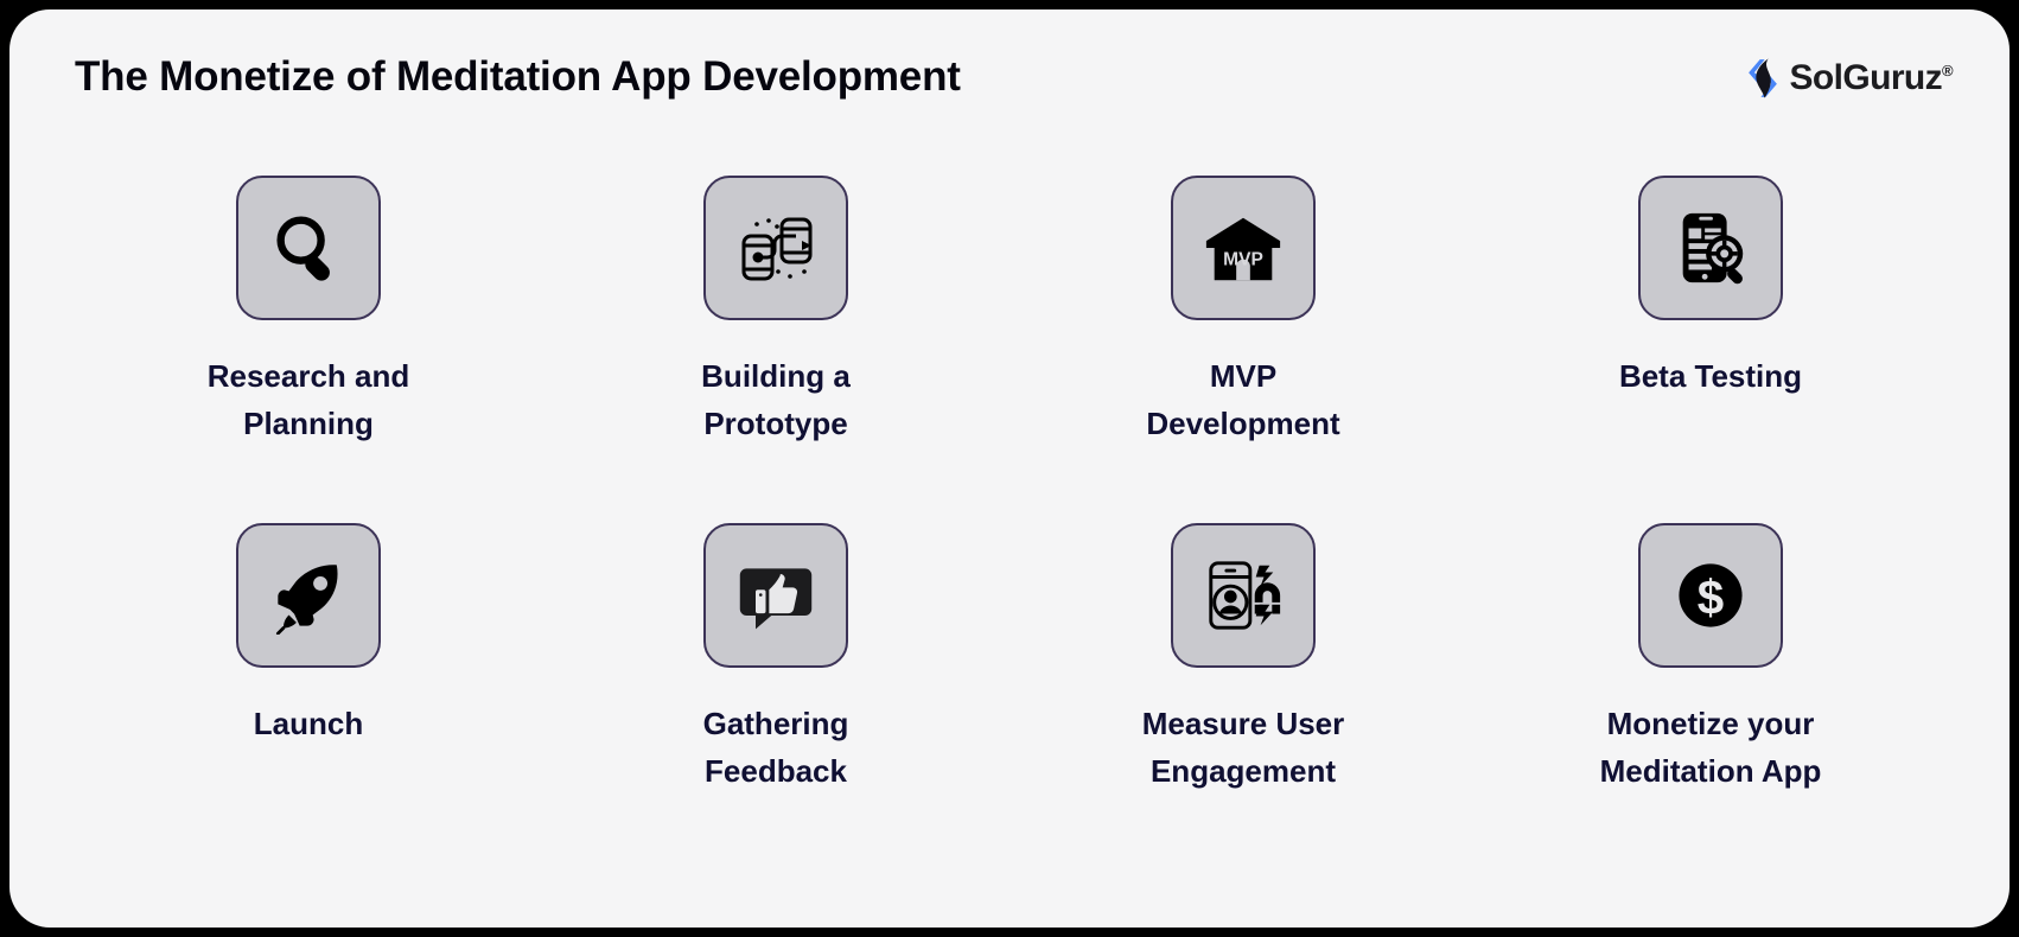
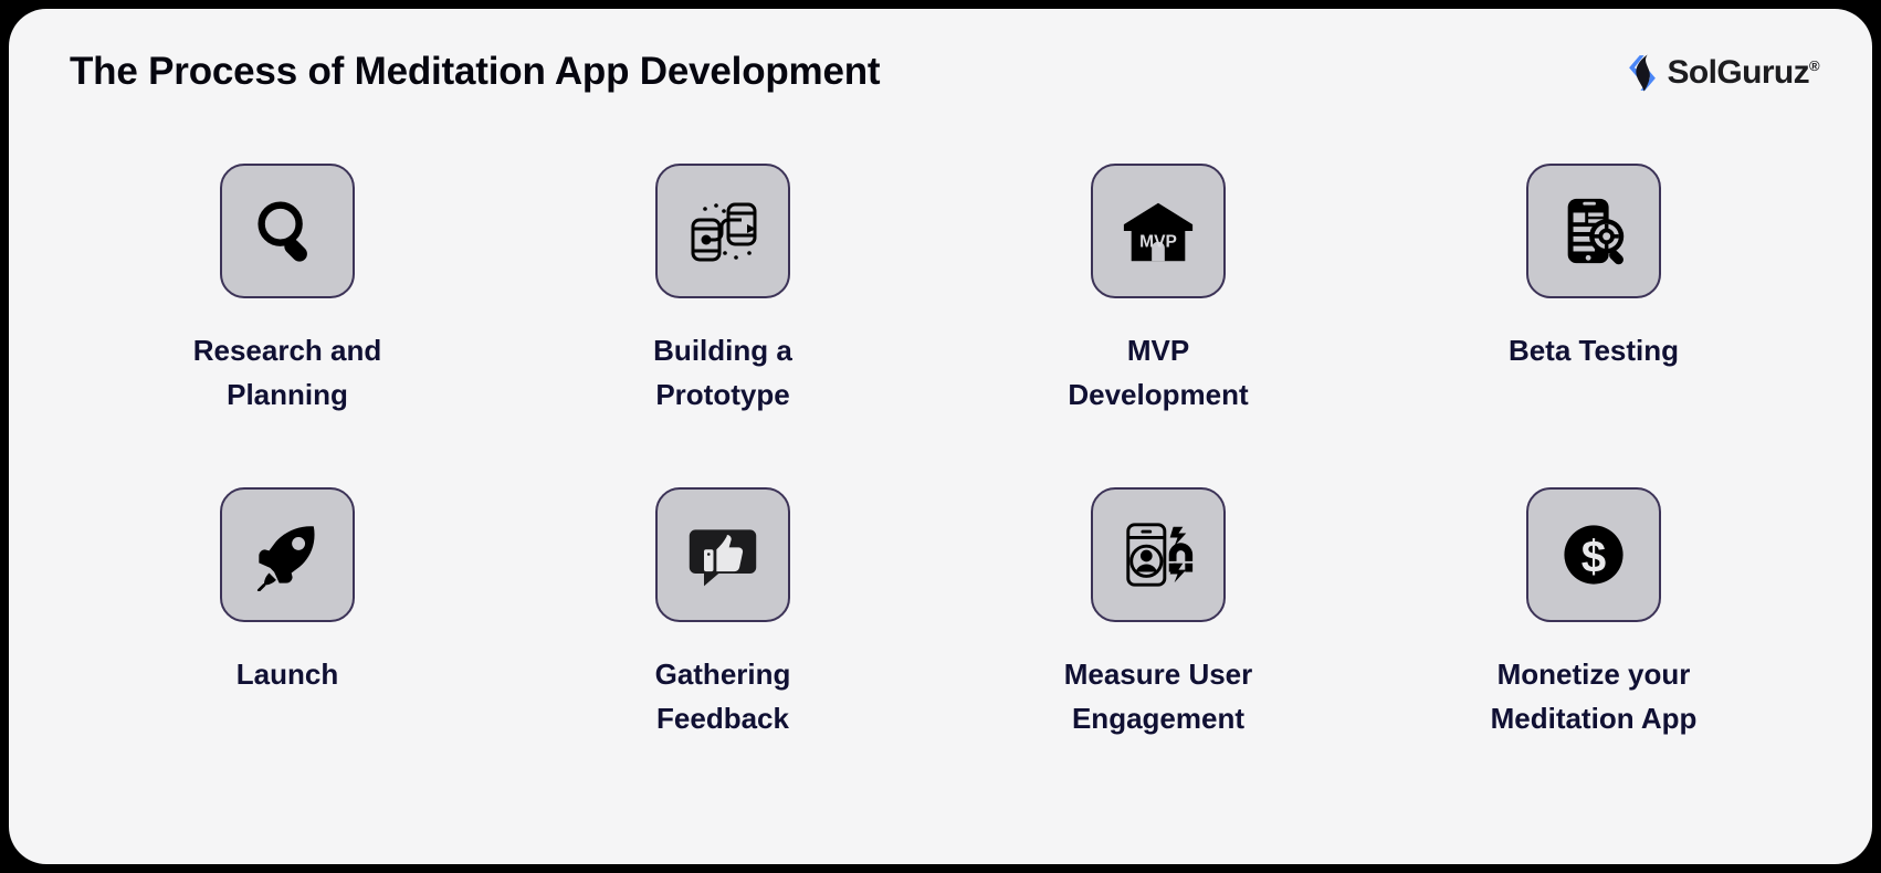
- The Monetize of Meditation App Development
+ The Process of Meditation App Development
  SolGuruz®
  Research and
  Planning
  Building a
  Prototype
  MVP
  MVP
  Development
  Beta Testing
  Launch
  Gathering
  Feedback
  Measure User
  Engagement
  $
  Monetize your
  Meditation App
